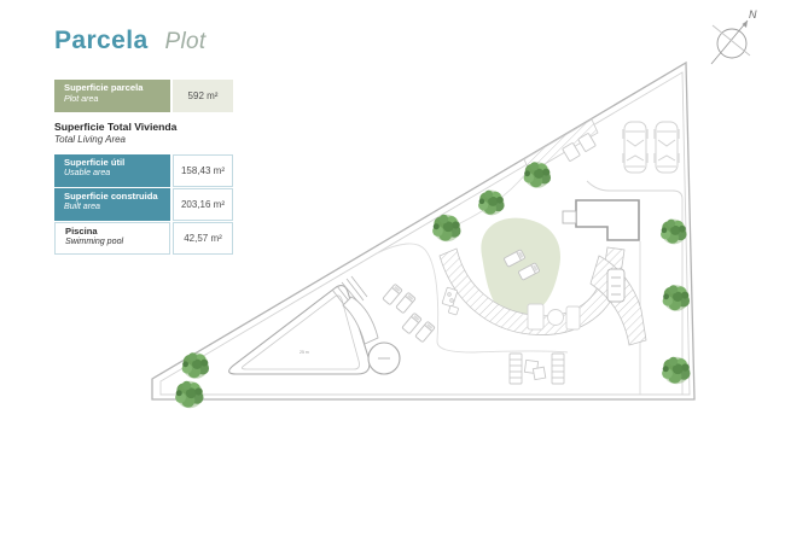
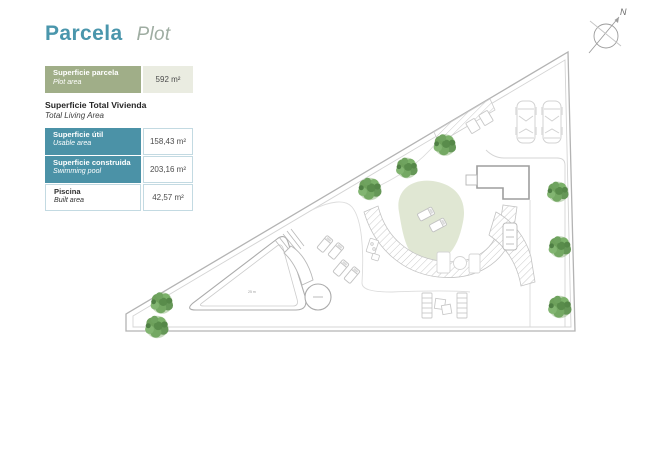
  N
  Parcela Plot
  Superficie parcela
  Plot area
  592 m²
  Superficie Total Vivienda
  Total Living Area
  Superficie útil
  Usable area
  158,43 m²
  Superficie construida
- Built area
+ Swimming pool
  203,16 m²
  Piscina
- Swimming pool
+ Built area
  42,57 m²
